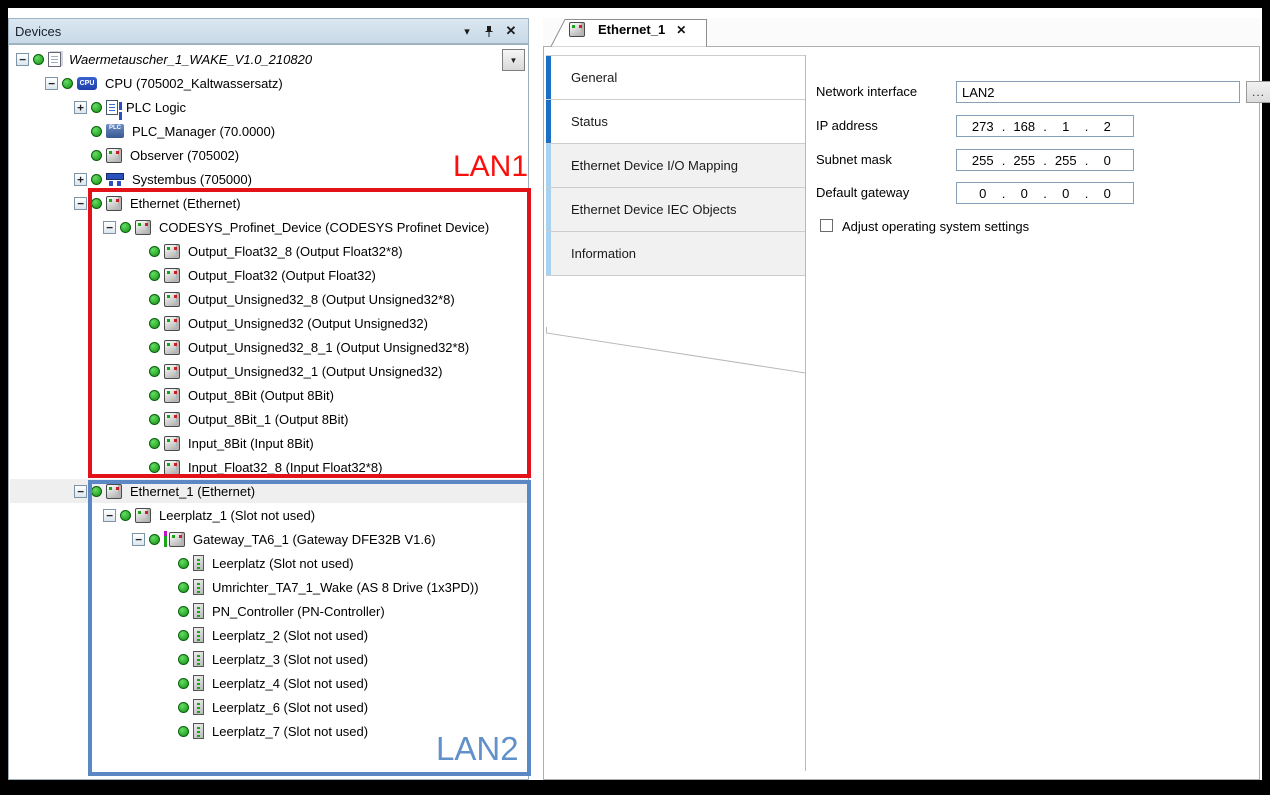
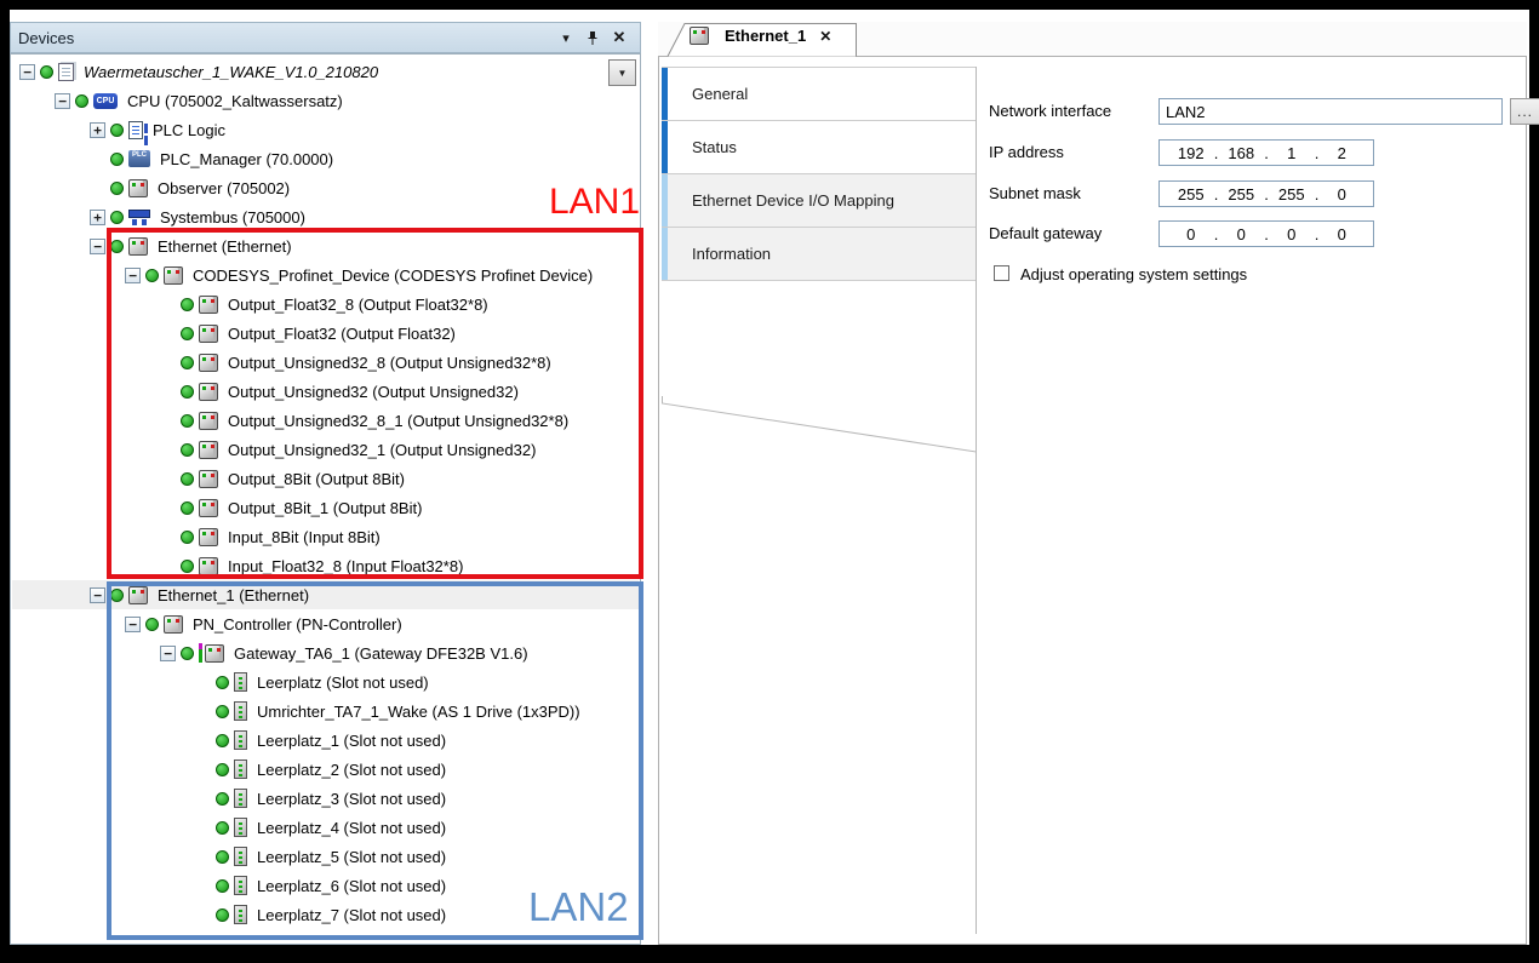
  Devices
  ▾
  ✕
  −
  Waermetauscher_1_WAKE_V1.0_210820
  −
  CPU (705002_Kaltwassersatz)
  +
  PLC Logic
  PLC_Manager (70.0000)
  Observer (705002)
  +
  Systembus (705000)
  −
  Ethernet (Ethernet)
  −
  CODESYS_Profinet_Device (CODESYS Profinet Device)
  Output_Float32_8 (Output Float32*8)
  Output_Float32 (Output Float32)
  Output_Unsigned32_8 (Output Unsigned32*8)
  Output_Unsigned32 (Output Unsigned32)
  Output_Unsigned32_8_1 (Output Unsigned32*8)
  Output_Unsigned32_1 (Output Unsigned32)
  Output_8Bit (Output 8Bit)
  Output_8Bit_1 (Output 8Bit)
  Input_8Bit (Input 8Bit)
  Input_Float32_8 (Input Float32*8)
  −
  Ethernet_1 (Ethernet)
  −
- Leerplatz_1 (Slot not used)
+ PN_Controller (PN-Controller)
  −
  Gateway_TA6_1 (Gateway DFE32B V1.6)
  Leerplatz (Slot not used)
- Umrichter_TA7_1_Wake (AS 8 Drive (1x3PD))
+ Umrichter_TA7_1_Wake (AS 1 Drive (1x3PD))
- PN_Controller (PN-Controller)
+ Leerplatz_1 (Slot not used)
  Leerplatz_2 (Slot not used)
  Leerplatz_3 (Slot not used)
  Leerplatz_4 (Slot not used)
+ Leerplatz_5 (Slot not used)
  Leerplatz_6 (Slot not used)
  Leerplatz_7 (Slot not used)
  ▼
  LAN1
  LAN2
  Ethernet_1
  ✕
  General
  Status
  Ethernet Device I/O Mapping
- Ethernet Device IEC Objects
  Information
  Network interface
  LAN2
  ...
  IP address
- 273
+ 192
  .
  168
  .
  1
  .
  2
  Subnet mask
  255
  .
  255
  .
  255
  .
  0
  Default gateway
  0
  .
  0
  .
  0
  .
  0
  Adjust operating system settings
